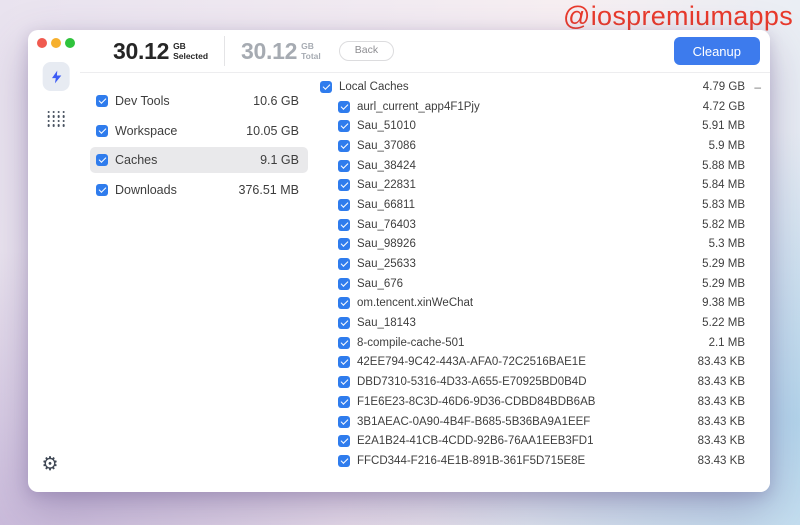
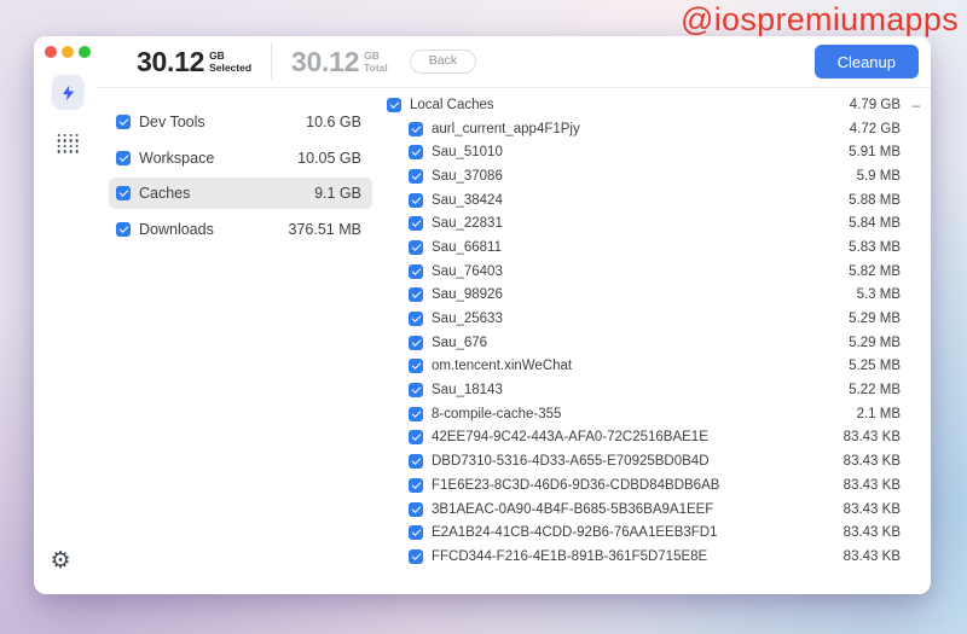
  @iospremiumapps
  ⚙
  30.12
  GB
  Selected
  30.12
  GB
  Total
  Back
  Cleanup
  Dev Tools
  10.6 GB
  Workspace
  10.05 GB
  Caches
  9.1 GB
  Downloads
  376.51 MB
  Local Caches
  4.79 GB
  –
  aurl_current_app4F1Pjy
  4.72 GB
  Sau_51010
  5.91 MB
  Sau_37086
  5.9 MB
  Sau_38424
  5.88 MB
  Sau_22831
  5.84 MB
  Sau_66811
  5.83 MB
  Sau_76403
  5.82 MB
  Sau_98926
  5.3 MB
  Sau_25633
  5.29 MB
  Sau_676
  5.29 MB
  om.tencent.xinWeChat
- 9.38 MB
+ 5.25 MB
  Sau_18143
  5.22 MB
- 8-compile-cache-501
+ 8-compile-cache-355
  2.1 MB
  42EE794-9C42-443A-AFA0-72C2516BAE1E
  83.43 KB
  DBD7310-5316-4D33-A655-E70925BD0B4D
  83.43 KB
  F1E6E23-8C3D-46D6-9D36-CDBD84BDB6AB
  83.43 KB
  3B1AEAC-0A90-4B4F-B685-5B36BA9A1EEF
  83.43 KB
  E2A1B24-41CB-4CDD-92B6-76AA1EEB3FD1
  83.43 KB
  FFCD344-F216-4E1B-891B-361F5D715E8E
  83.43 KB
